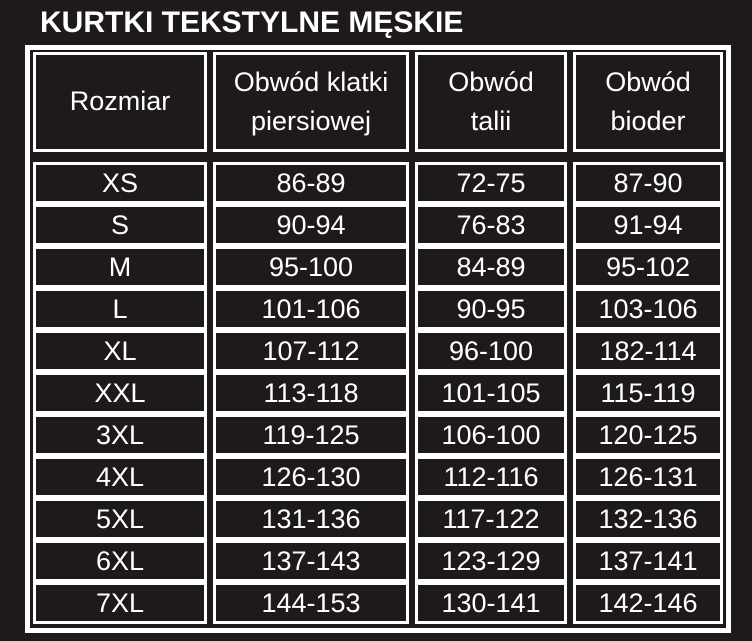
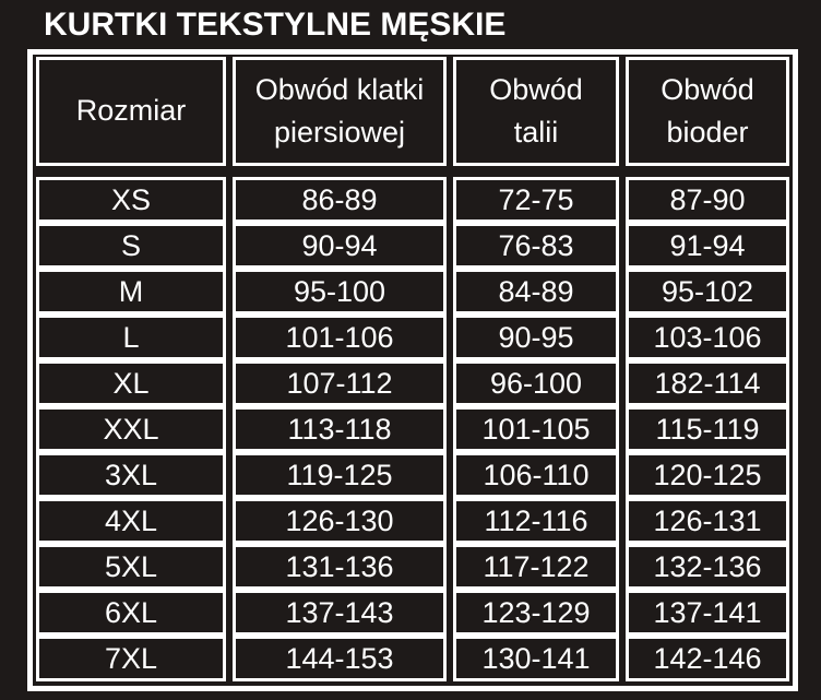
  KURTKI TEKSTYLNE MĘSKIE
  Rozmiar
  Obwód klatki
  piersiowej
  Obwód
  talii
  Obwód
  bioder
  XS
  86-89
  72-75
  87-90
  S
  90-94
  76-83
  91-94
  M
  95-100
  84-89
  95-102
  L
  101-106
  90-95
  103-106
  XL
  107-112
  96-100
  182-114
  XXL
  113-118
  101-105
  115-119
  3XL
  119-125
- 106-100
+ 106-110
  120-125
  4XL
  126-130
  112-116
  126-131
  5XL
  131-136
  117-122
  132-136
  6XL
  137-143
  123-129
  137-141
  7XL
  144-153
  130-141
  142-146
